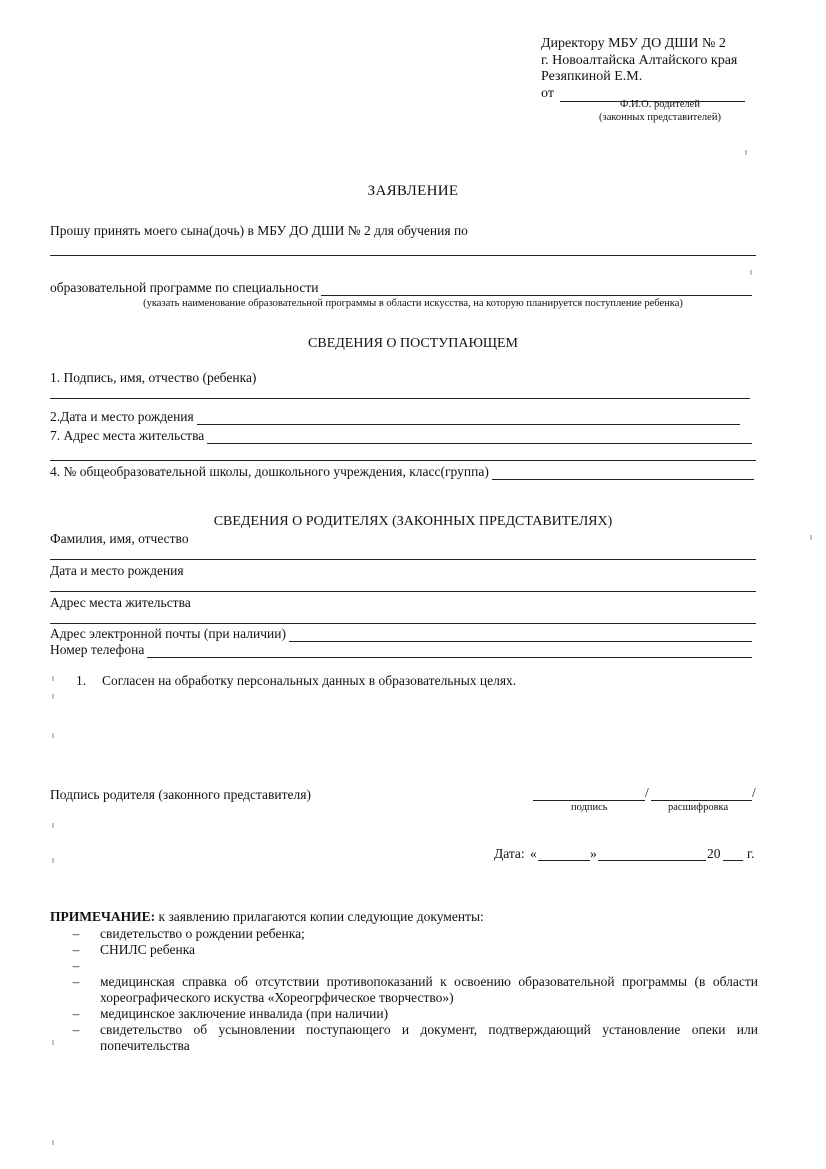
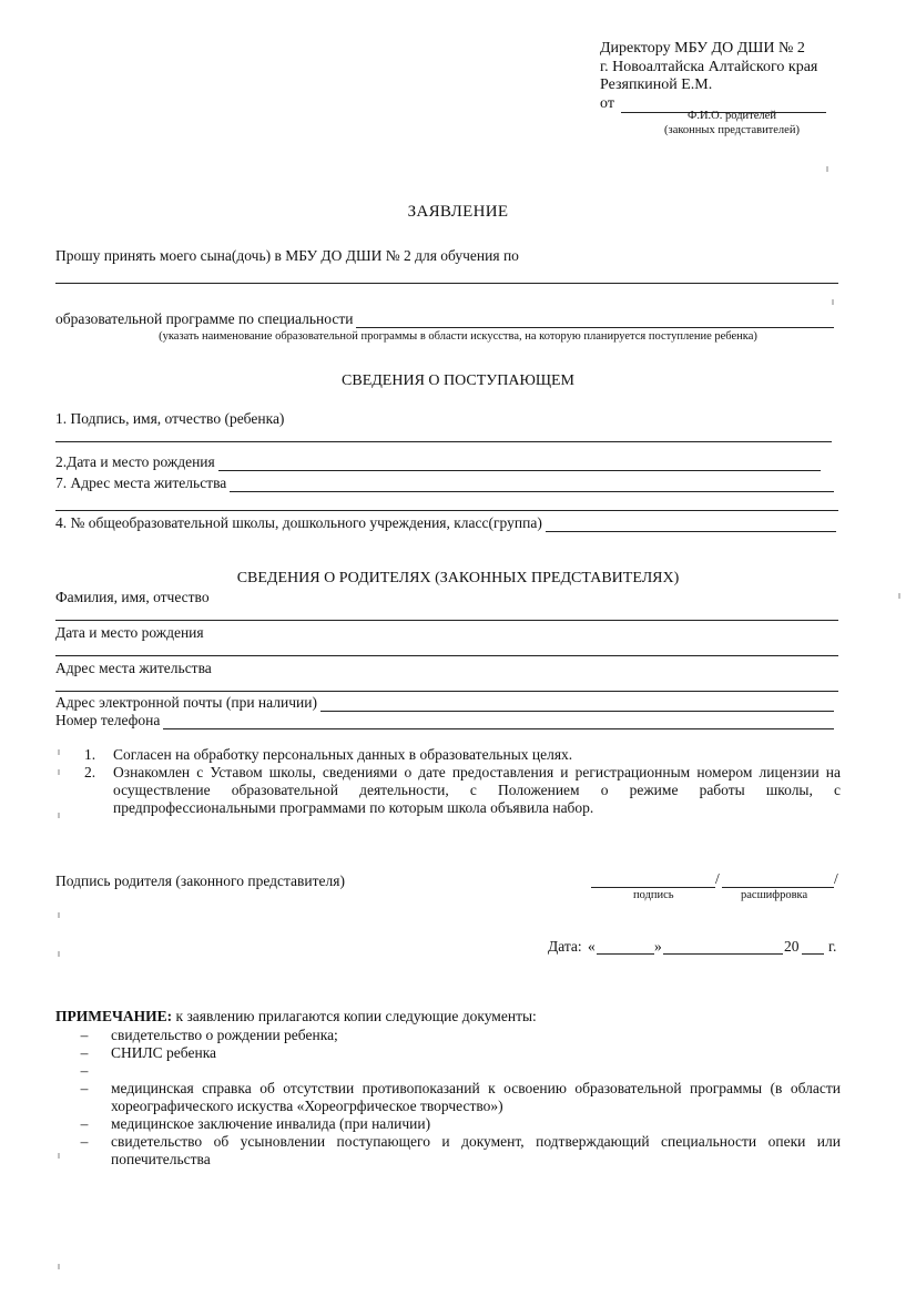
  Директору МБУ ДО ДШИ № 2
  г. Новоалтайска Алтайского края
  Резяпкиной Е.М.
  от
  Ф.И.О. родителей
  (законных представителей)
  ЗАЯВЛЕНИЕ
  Прошу принять моего сына(дочь) в МБУ ДО ДШИ № 2 для обучения по
  образовательной программе по специальности
  (указать наименование образовательной программы в области искусства, на которую планируется поступление ребенка)
  СВЕДЕНИЯ О ПОСТУПАЮЩЕМ
  1. Подпись, имя, отчество (ребенка)
  2.Дата и место рождения
  7. Адрес места жительства
  4. № общеобразовательной школы, дошкольного учреждения, класс(группа)
  СВЕДЕНИЯ О РОДИТЕЛЯХ (ЗАКОННЫХ ПРЕДСТАВИТЕЛЯХ)
  Фамилия, имя, отчество
  Дата и место рождения
  Адрес места жительства
  Адрес электронной почты (при наличии)
  Номер телефона
  1.
  Согласен на обработку персональных данных в образовательных целях.
+ 2.
+ Ознакомлен с Уставом школы, сведениями о дате предоставления и регистрационным номером лицензии на осуществление образовательной деятельности, с Положением о режиме работы школы, с предпрофессиональными программами по которым школа объявила набор.
  Подпись родителя (законного представителя)
  /
  /
  подпись
  расшифровка
  Дата:
  «
  »
  20
  г.
  ПРИМЕЧАНИЕ: к заявлению прилагаются копии следующие документы:
  –
  свидетельство о рождении ребенка;
  –
  СНИЛС ребенка
  –
  –
  медицинская справка об отсутствии противопоказаний к освоению образовательной программы (в области хореографического искуства «Хореогрфическое творчество»)
  –
  медицинское заключение инвалида (при наличии)
  –
- свидетельство об усыновлении поступающего и документ, подтверждающий установление опеки или попечительства
+ свидетельство об усыновлении поступающего и документ, подтверждающий специальности опеки или попечительства
